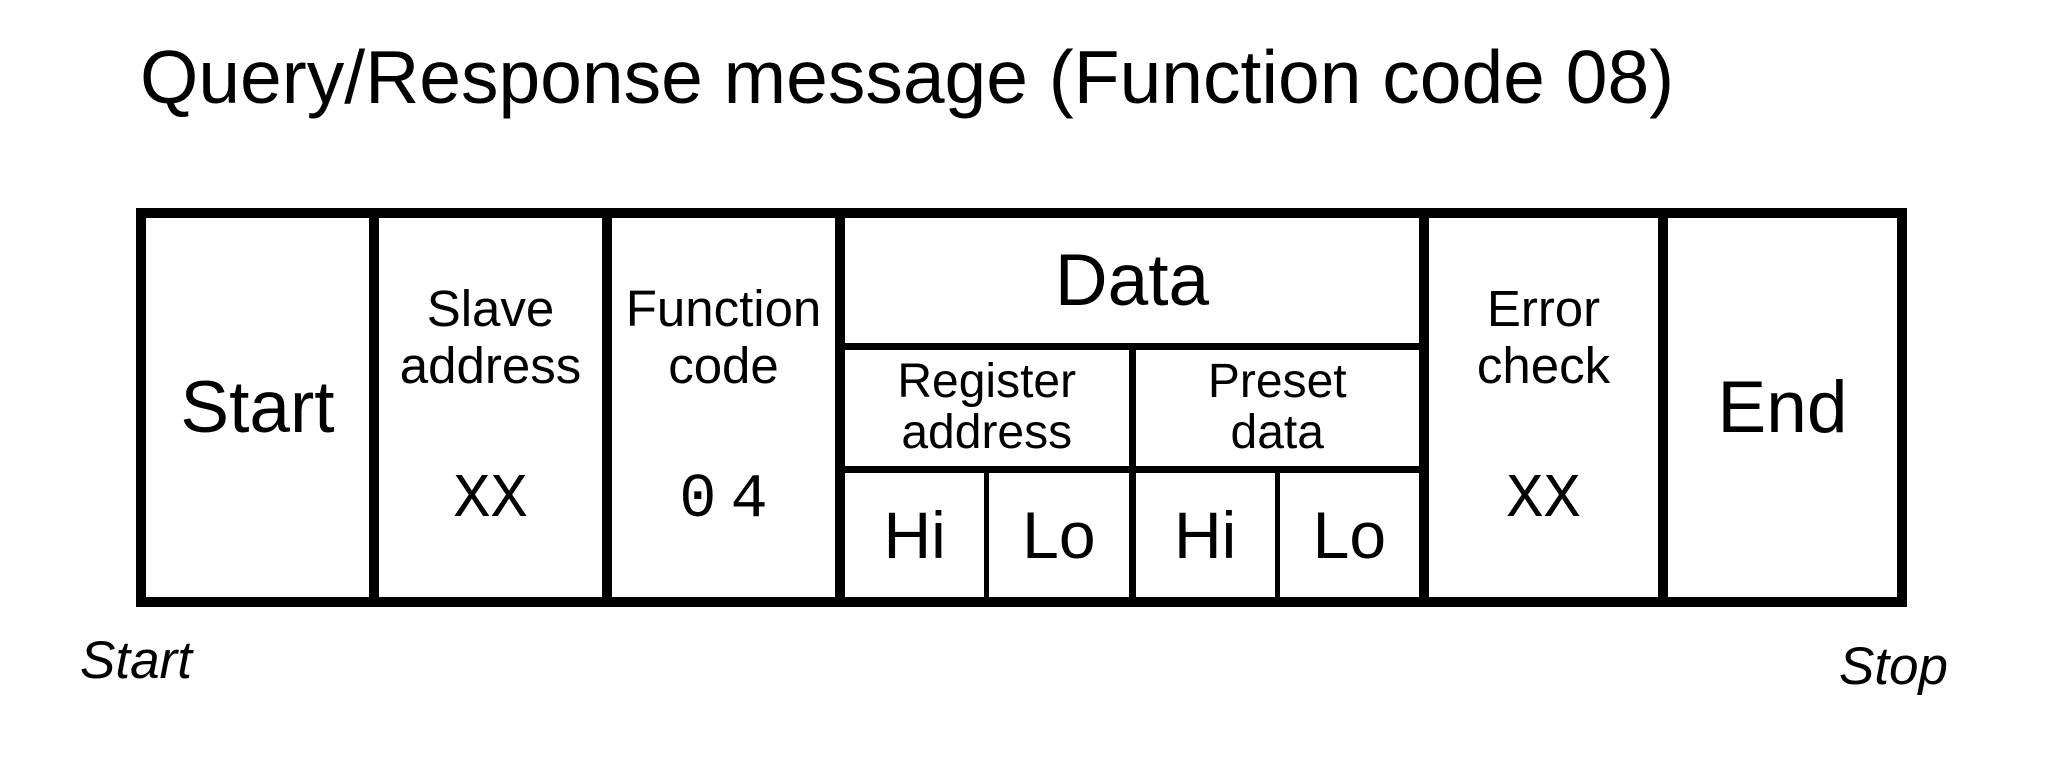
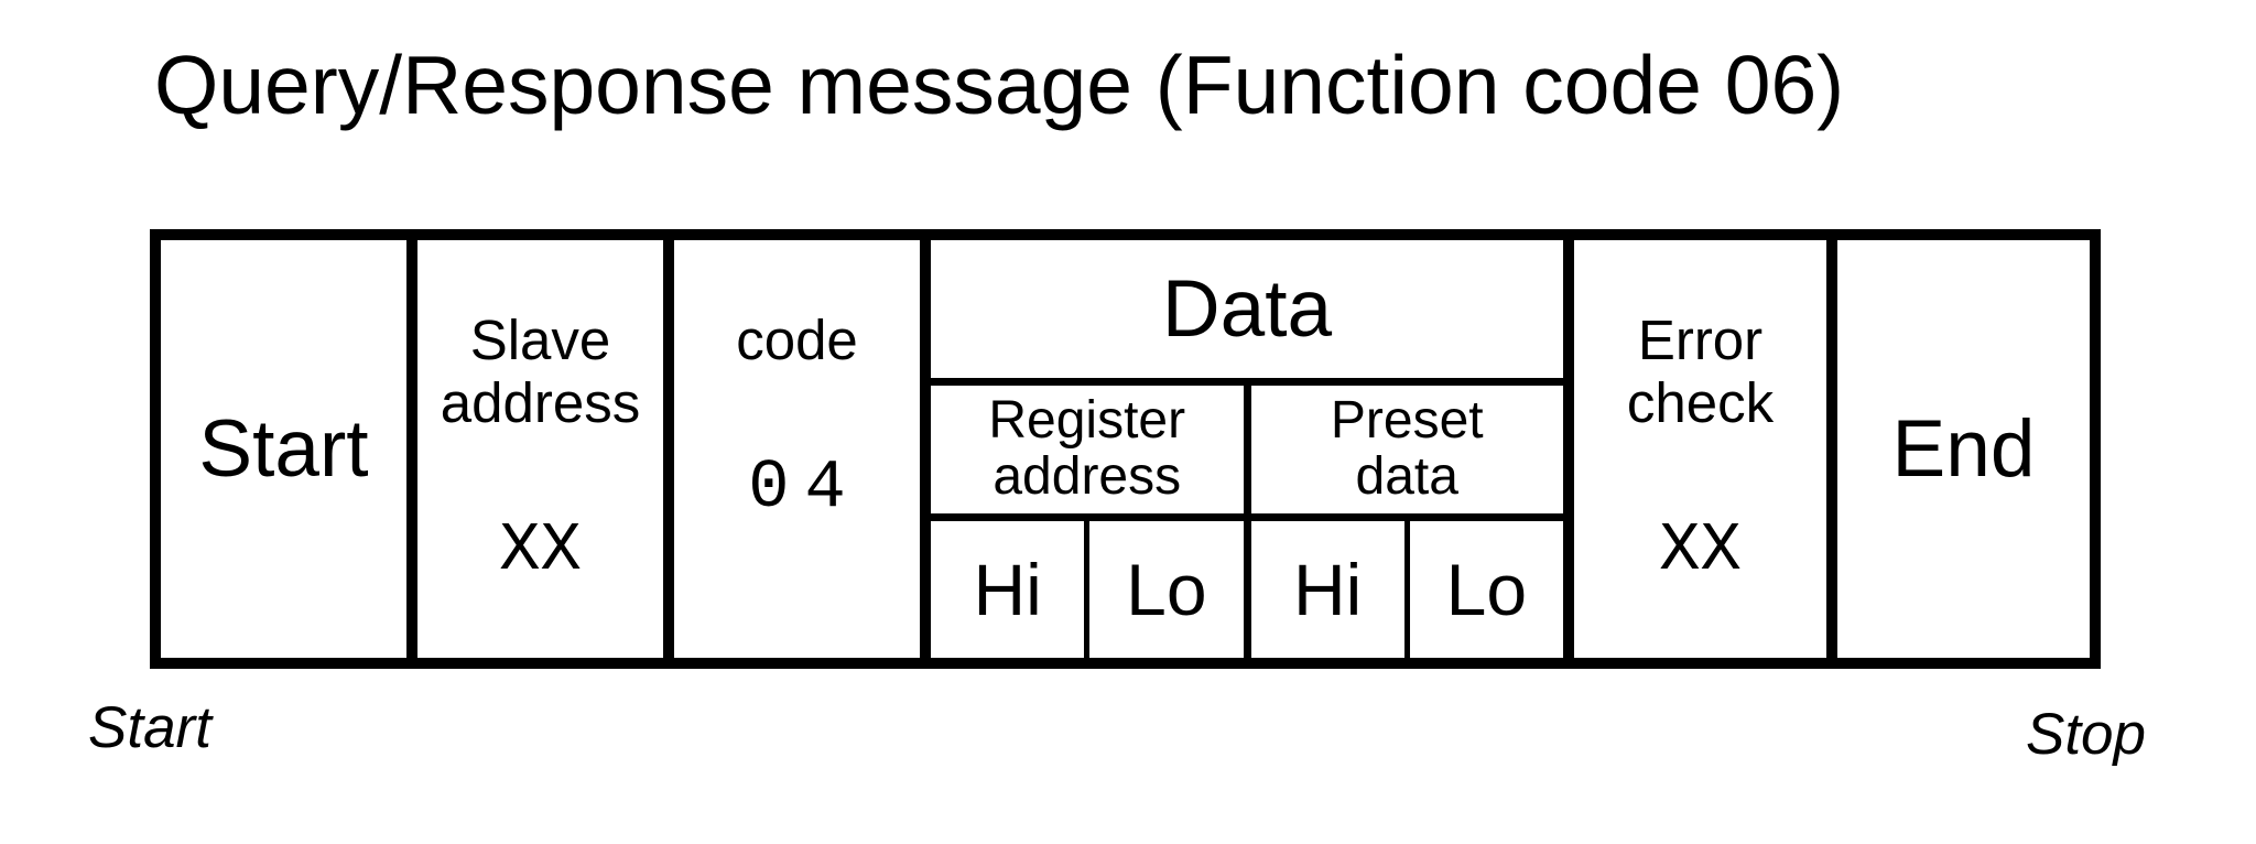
- Query/Response message (Function code 08)
+ Query/Response message (Function code 06)
  Start
  Slave
  address
  XX
- Function
  code
  04
  Data
  Register
  address
  Preset
  data
  Hi
  Lo
  Hi
  Lo
  Error
  check
  XX
  End
  Start
  Stop
